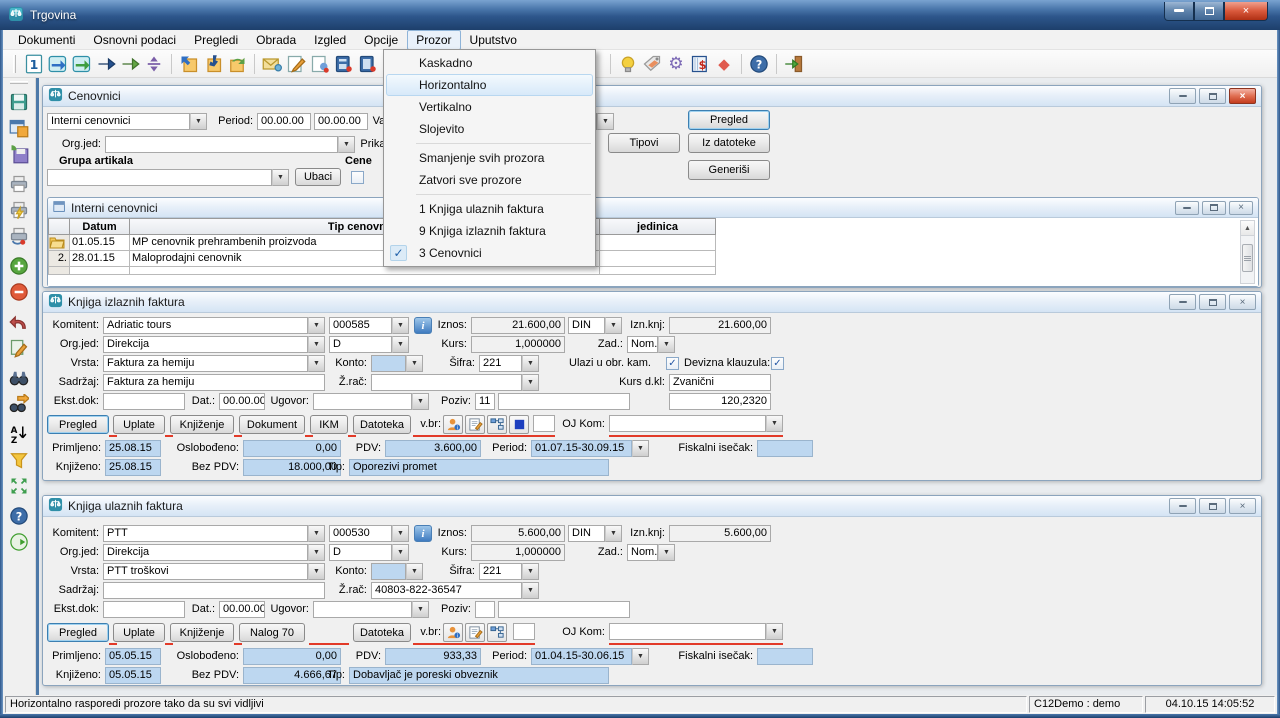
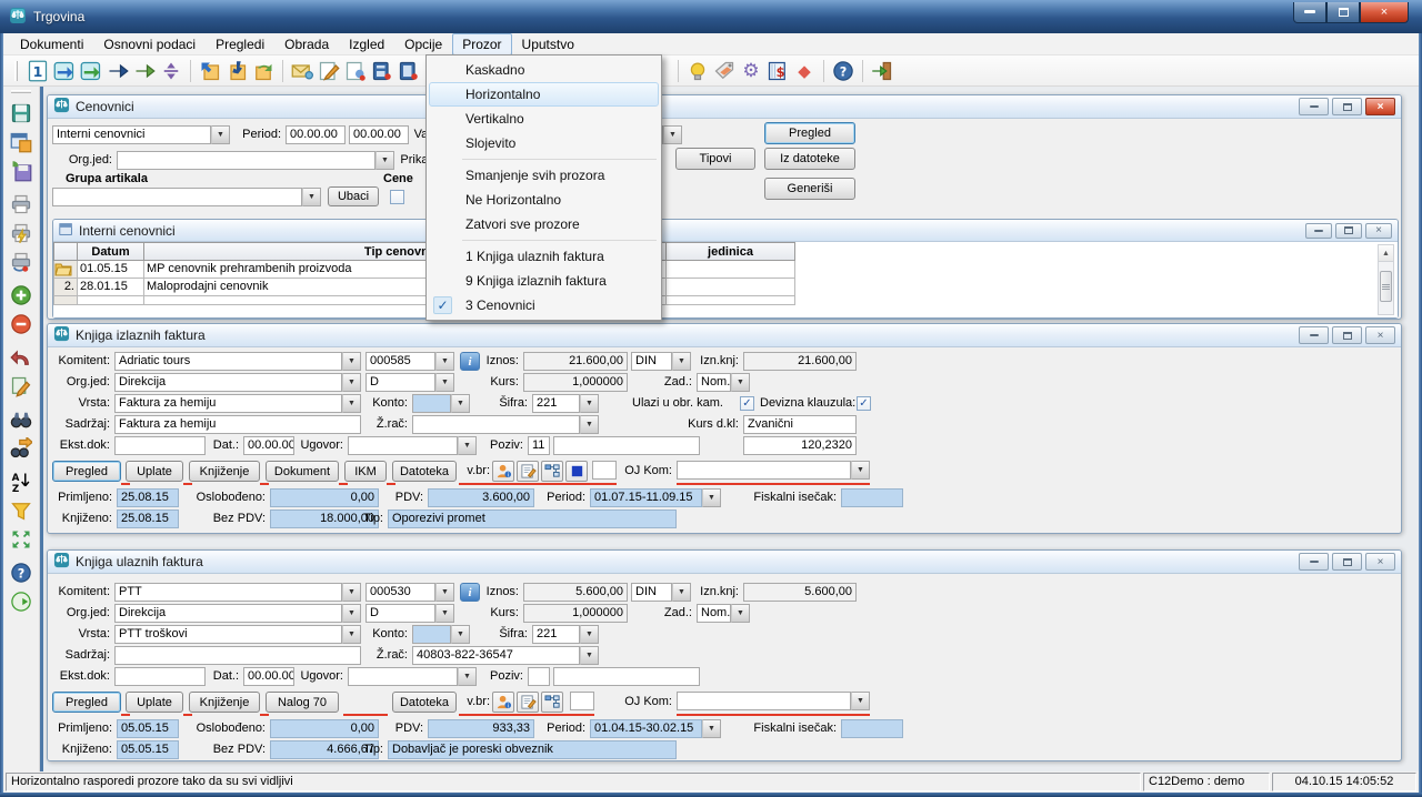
  Trgovina
  ×
  Dokumenti
  Osnovni podaci
  Pregledi
  Obrada
  Izgled
  Opcije
  Prozor
  Uputstvo
  1
  ⚙
  $
  ◆
  ?
  A
  Z
  ?
  Cenovnici
  ×
  Interni cenovnici
  Period:
  00.00.00
  00.00.00
  Pregled
  Org.jed:
  Tipovi
  Iz datoteke
  Grupa artikala
  Cene
  Ubaci
  Generiši
  Interni cenovnici
  ×
  Datum
  jedinica
  01.05.15
  MP cenovnik prehrambenih proizvoda
  2.
  28.01.15
  Maloprodajni cenovnik
  Knjiga izlaznih faktura
  ×
  Komitent:
  Adriatic tours
  000585
  i
  Iznos:
  21.600,00
  DIN
  Izn.knj:
  21.600,00
  Org.jed:
  Direkcija
  D
  Kurs:
  1,000000
  Zad.:
  Nom.
  Vrsta:
  Faktura za hemiju
  Konto:
  Šifra:
  221
  Ulazi u obr. kam.
  ✓
  Devizna klauzula:
  ✓
  Sadržaj:
  Faktura za hemiju
  Ž.rač:
  Kurs d.kl:
  Zvanični
  Ekst.dok:
  Dat.:
  00.00.00
  Ugovor:
  Poziv:
  11
  120,2320
  Pregled
  Uplate
  Knjiženje
  Dokument
  IKM
  Datoteka
  v.br:
  OJ Kom:
  Primljeno:
  25.08.15
  Oslobođeno:
  0,00
  PDV:
  3.600,00
  Period:
- 01.07.15-30.09.15
+ 01.07.15-11.09.15
  Fiskalni isečak:
  Knjiženo:
  25.08.15
  Bez PDV:
  18.000,00
  Tip:
  Oporezivi promet
  Knjiga ulaznih faktura
  ×
  Komitent:
  PTT
  000530
  i
  Iznos:
  5.600,00
  DIN
  Izn.knj:
  5.600,00
  Org.jed:
  Direkcija
  D
  Kurs:
  1,000000
  Zad.:
  Nom.
  Vrsta:
  PTT troškovi
  Konto:
  Šifra:
  221
  Sadržaj:
  Ž.rač:
  40803-822-36547
  Ekst.dok:
  Dat.:
  00.00.00
  Ugovor:
  Poziv:
  Pregled
  Uplate
  Knjiženje
  Nalog 70
  Datoteka
  v.br:
  OJ Kom:
  Primljeno:
  05.05.15
  Oslobođeno:
  0,00
  PDV:
  933,33
  Period:
- 01.04.15-30.06.15
+ 01.04.15-30.02.15
  Fiskalni isečak:
  Knjiženo:
  05.05.15
  Bez PDV:
  4.666,67
  Tip:
  Dobavljač je poreski obveznik
  Kaskadno
  Horizontalno
  Vertikalno
  Slojevito
  Smanjenje svih prozora
+ Ne Horizontalno
  Zatvori sve prozore
  1 Knjiga ulaznih faktura
  9 Knjiga izlaznih faktura
  ✓
  3 Cenovnici
  Horizontalno rasporedi prozore tako da su svi vidljivi
  C12Demo : demo
  04.10.15 14:05:52
